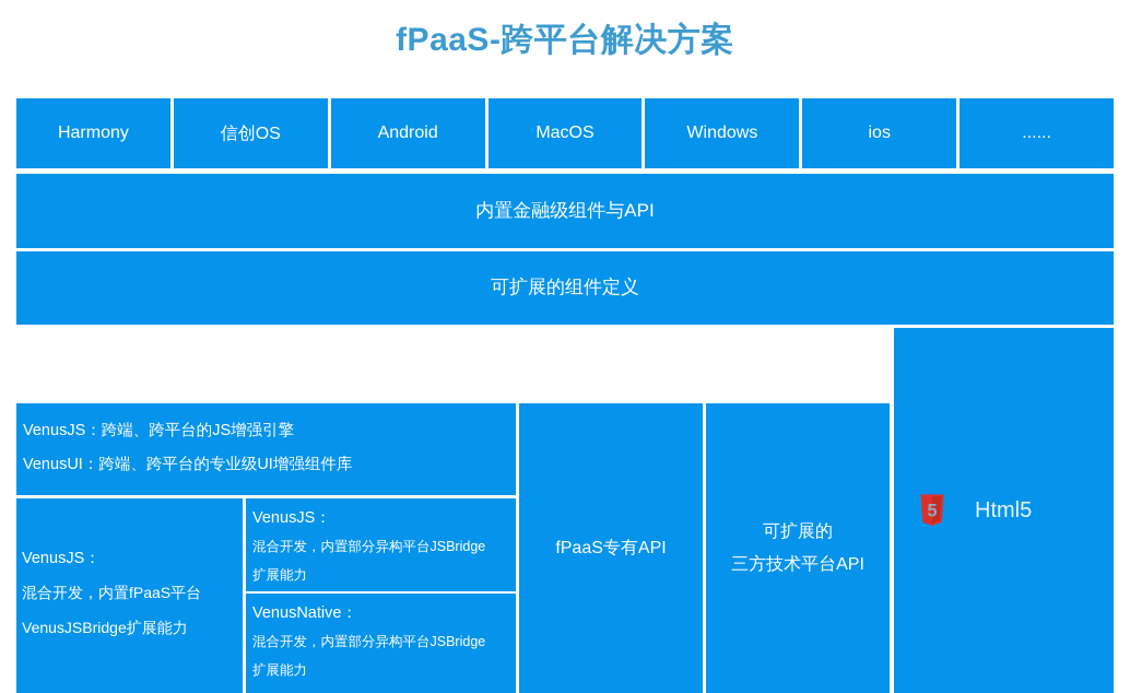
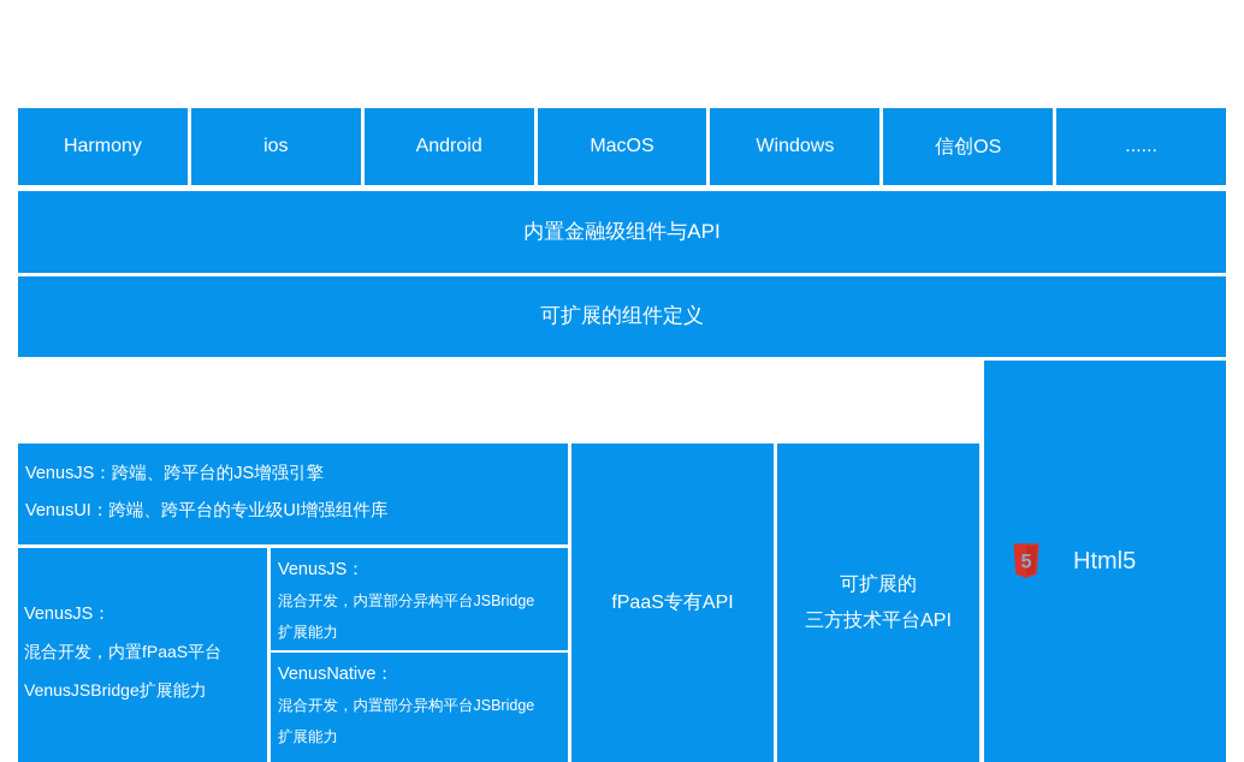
- fPaaS-跨平台解决方案
  Harmony
- 信创OS
+ ios
  Android
  MacOS
  Windows
- ios
+ 信创OS
  ......
  内置金融级组件与API
  可扩展的组件定义
  VenusJS：跨端、跨平台的JS增强引擎
  VenusUI：跨端、跨平台的专业级UI增强组件库
  VenusJS：
  混合开发，内置fPaaS平台
  VenusJSBridge扩展能力
  VenusJS：
  混合开发，内置部分异构平台JSBridge
  扩展能力
  VenusNative：
  混合开发，内置部分异构平台JSBridge
  扩展能力
  fPaaS专有API
  可扩展的
  三方技术平台API
  5
  Html5
